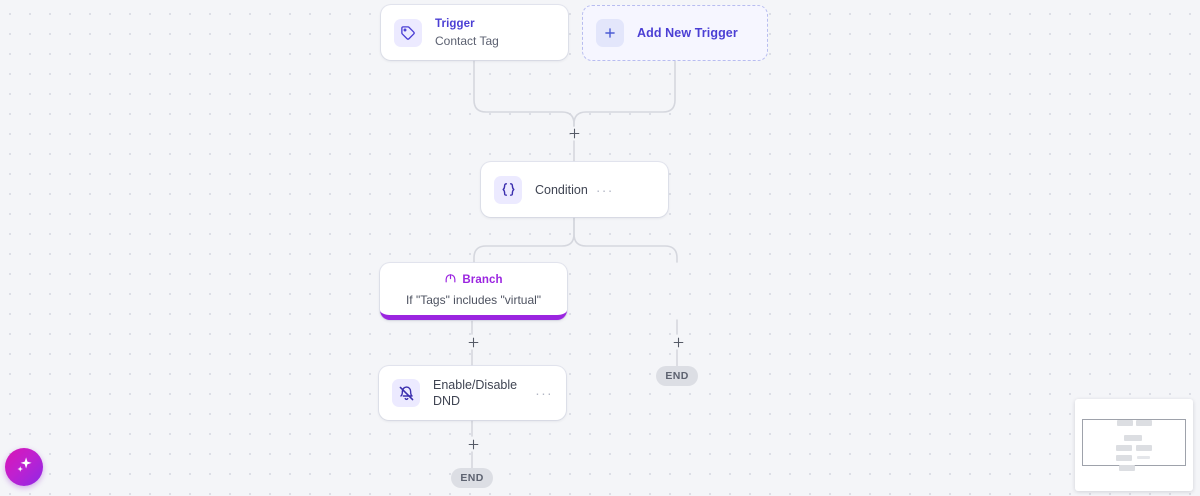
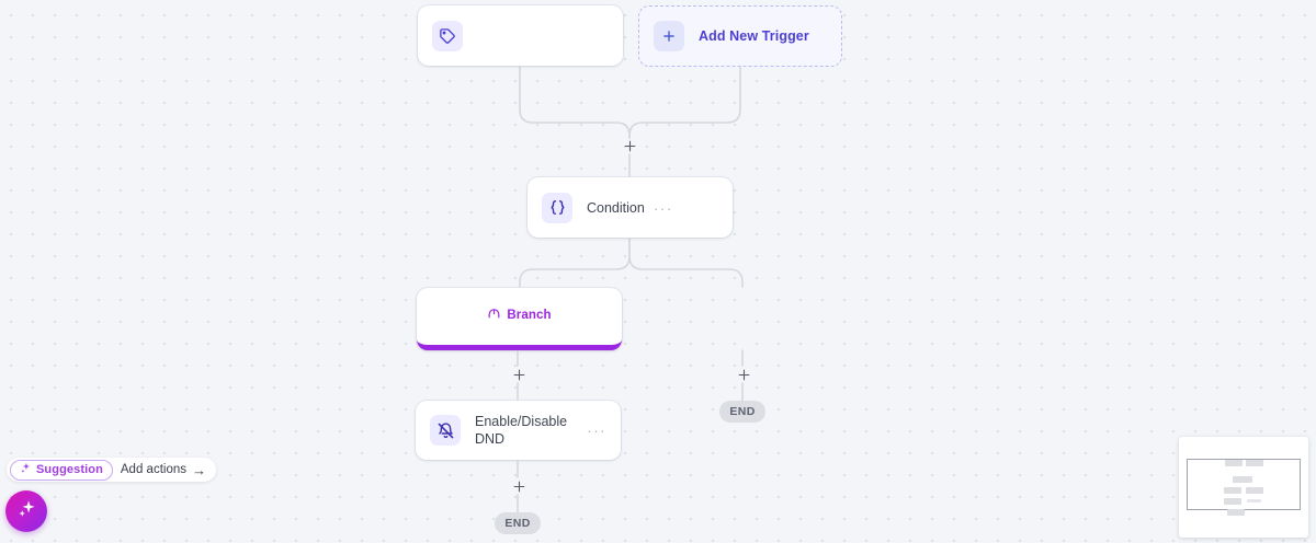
- Trigger
- Contact Tag
  Add New Trigger
  Condition
  ···
  Branch
- If "Tags" includes "virtual"
  END
  Enable/Disable DND
  ···
  END
+ Suggestion
+ Add actions
+ →
